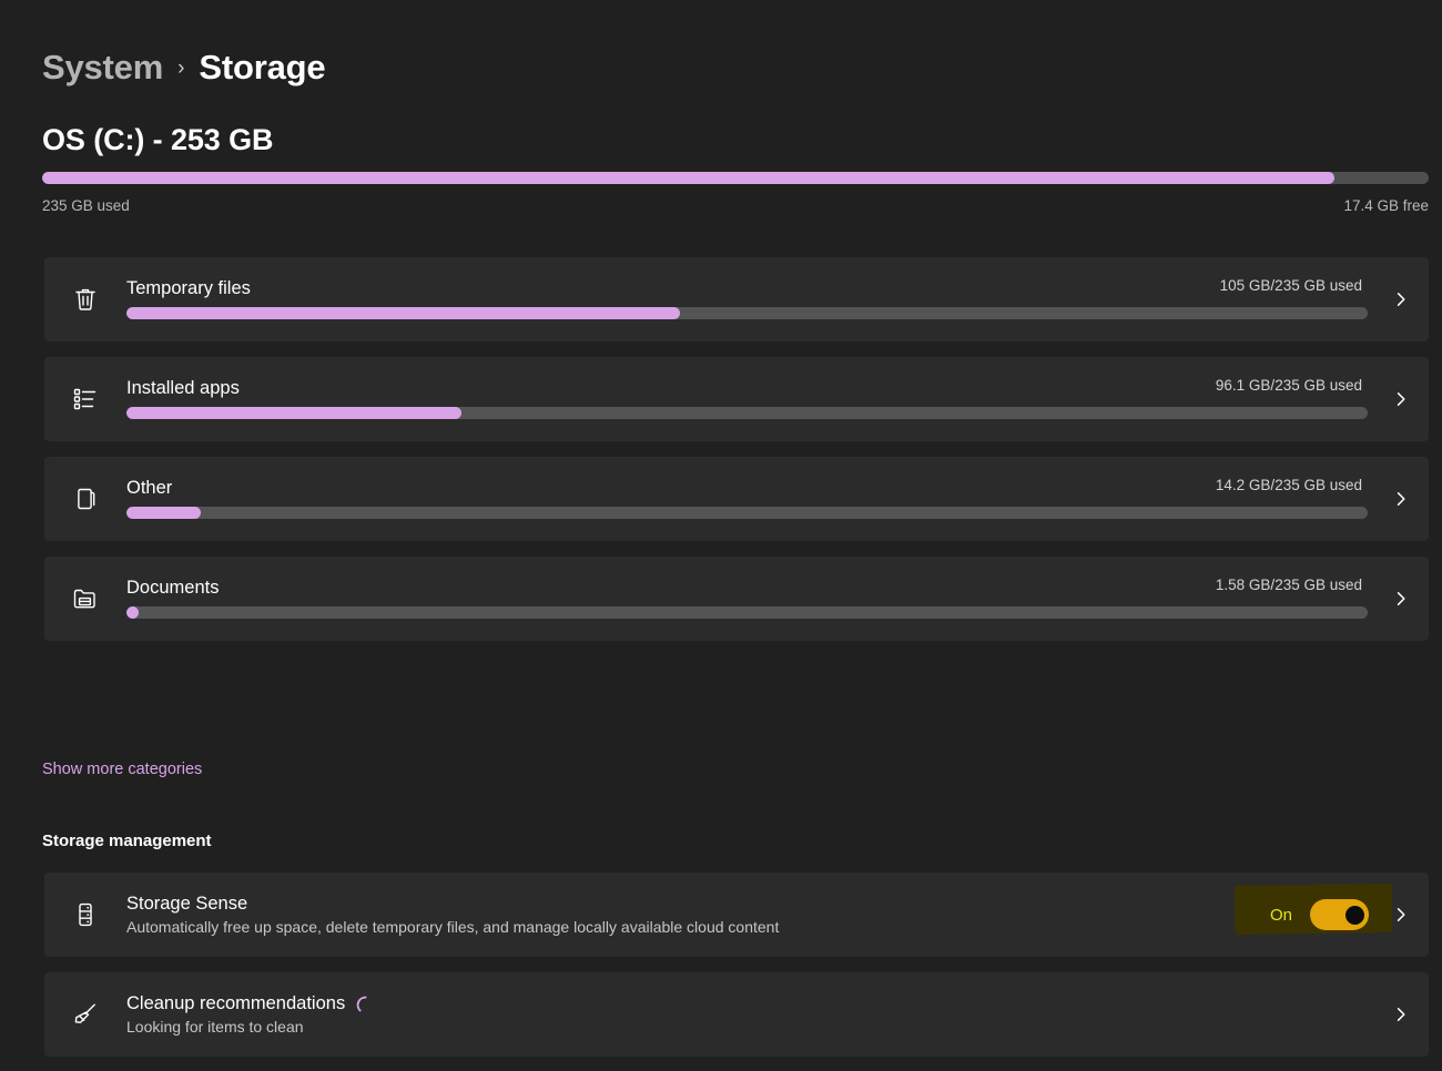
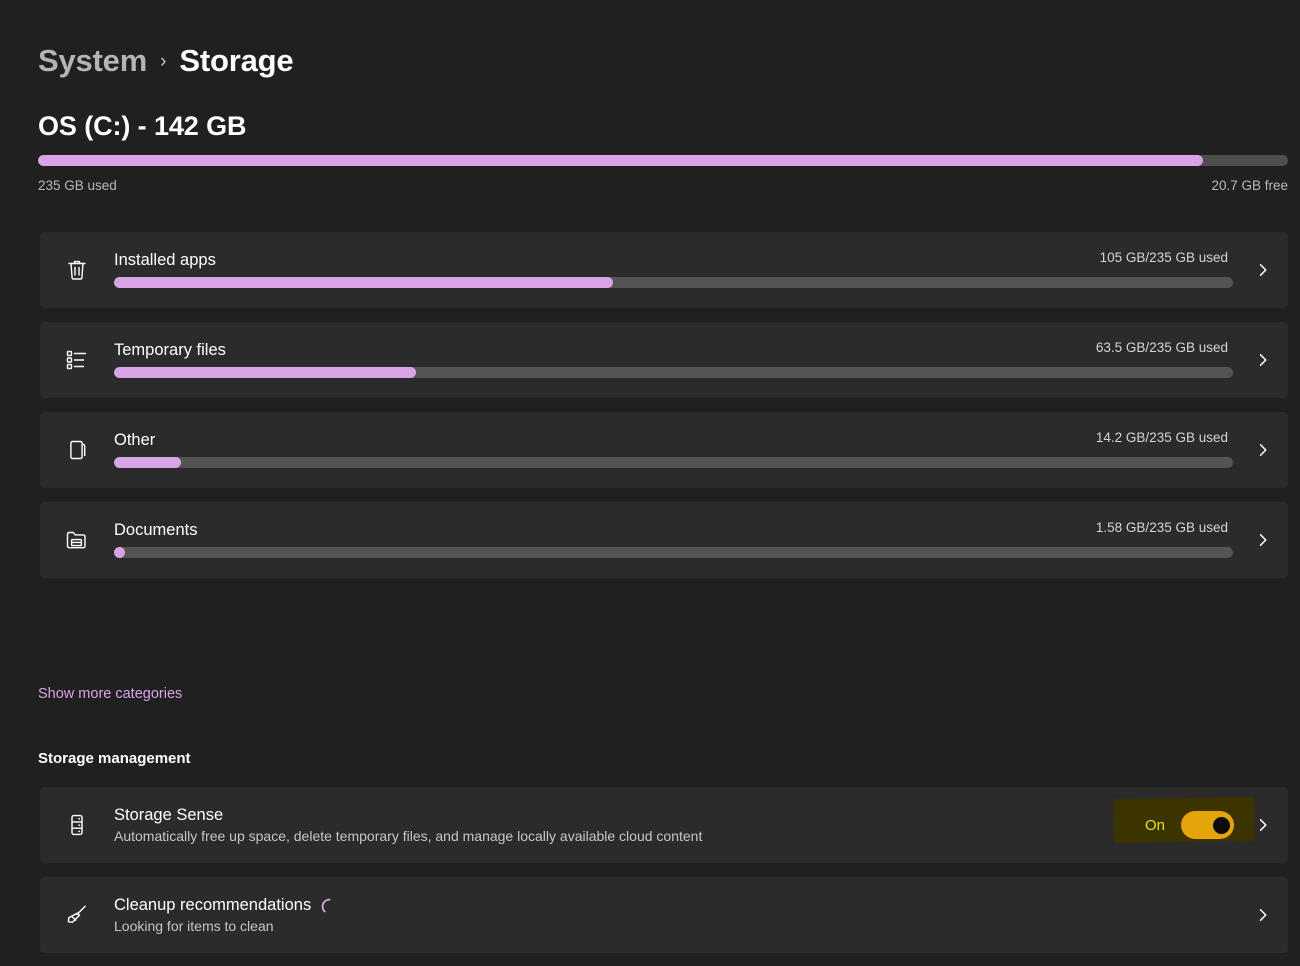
  System
  ›
  Storage
- OS (C:) - 253 GB
+ OS (C:) - 142 GB
  235 GB used
- 17.4 GB free
+ 20.7 GB free
- Temporary files
+ Installed apps
  105 GB/235 GB used
- Installed apps
+ Temporary files
- 96.1 GB/235 GB used
+ 63.5 GB/235 GB used
  Other
  14.2 GB/235 GB used
  Documents
  1.58 GB/235 GB used
  Show more categories
  Storage management
  Storage Sense
  Automatically free up space, delete temporary files, and manage locally available cloud content
  On
  Cleanup recommendations
  Looking for items to clean
